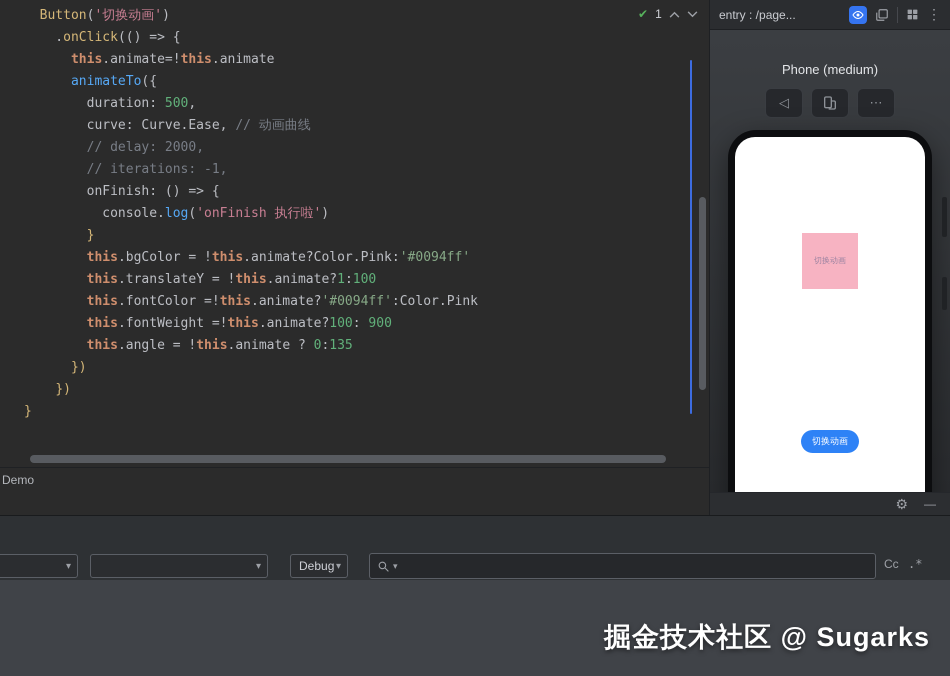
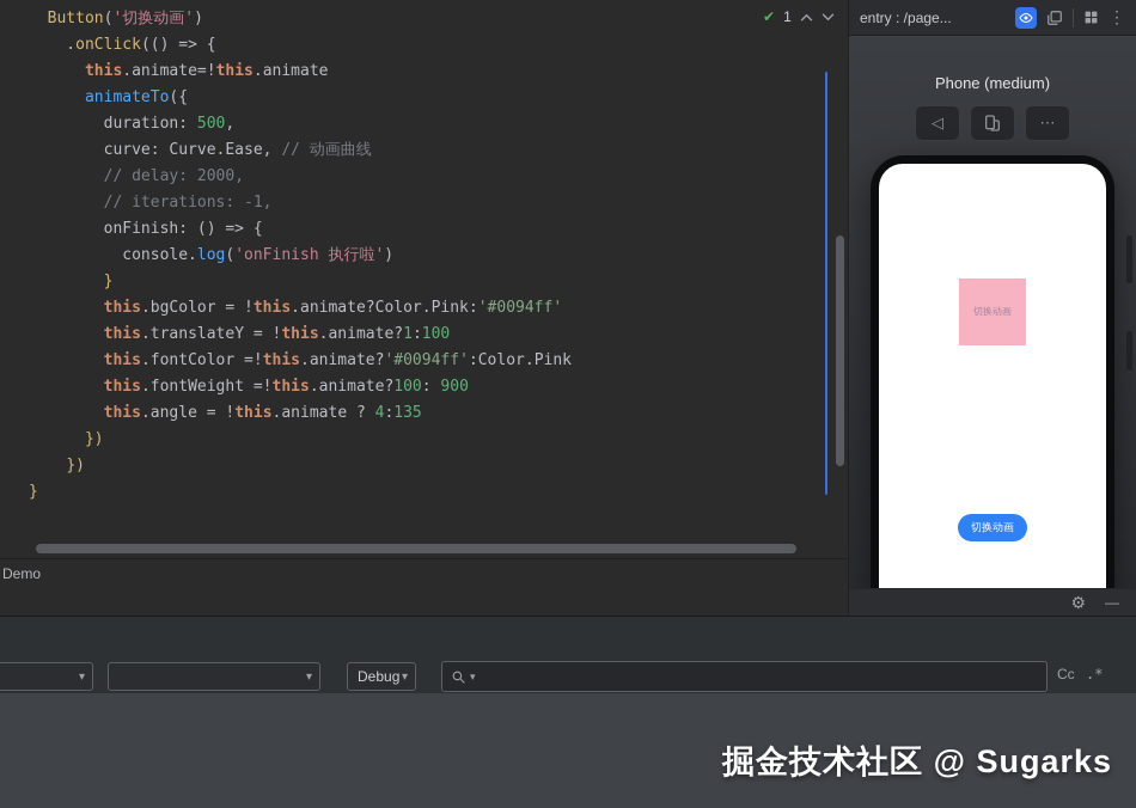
  Button('切换动画')
  .onClick(() => {
  this.animate=!this.animate
  animateTo({
  duration: 500,
  curve: Curve.Ease, // 动画曲线
  // delay: 2000,
  // iterations: -1,
  onFinish: () => {
  console.log('onFinish 执行啦')
  }
  this.bgColor = !this.animate?Color.Pink:'#0094ff'
  this.translateY = !this.animate?1:100
  this.fontColor =!this.animate?'#0094ff':Color.Pink
  this.fontWeight =!this.animate?100: 900
- this.angle = !this.animate ? 0:135
+ this.angle = !this.animate ? 4:135
  })
  })
  }
  ✔
  1
  Demo
  entry : /page...
  ⋮
  Phone (medium)
  ◁
  ⋯
  切换动画
  切换动画
  ⚙
  —
  ▾
  ▾
  Debug
  ▾
  ▾
  Cc
  .*
  掘金技术社区 @ Sugarks
